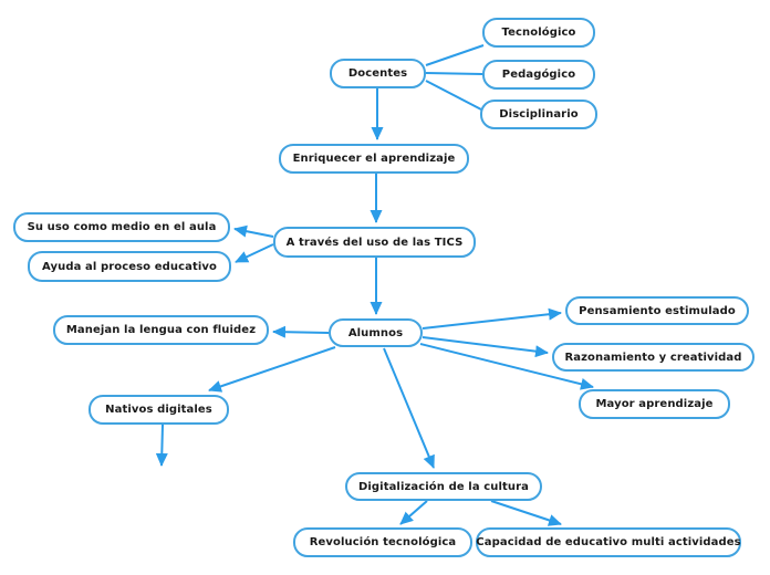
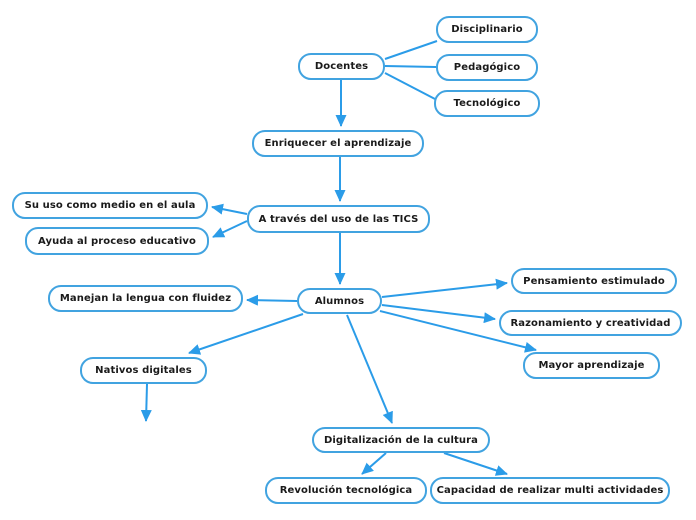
  Docentes
- Tecnológico
+ Disciplinario
  Pedagógico
- Disciplinario
+ Tecnológico
  Enriquecer el aprendizaje
  A través del uso de las TICS
  Su uso como medio en el aula
  Ayuda al proceso educativo
  Alumnos
  Manejan la lengua con fluidez
  Pensamiento estimulado
  Razonamiento y creatividad
  Mayor aprendizaje
  Nativos digitales
  Digitalización de la cultura
  Revolución tecnológica
- Capacidad de educativo multi actividades
+ Capacidad de realizar multi actividades
